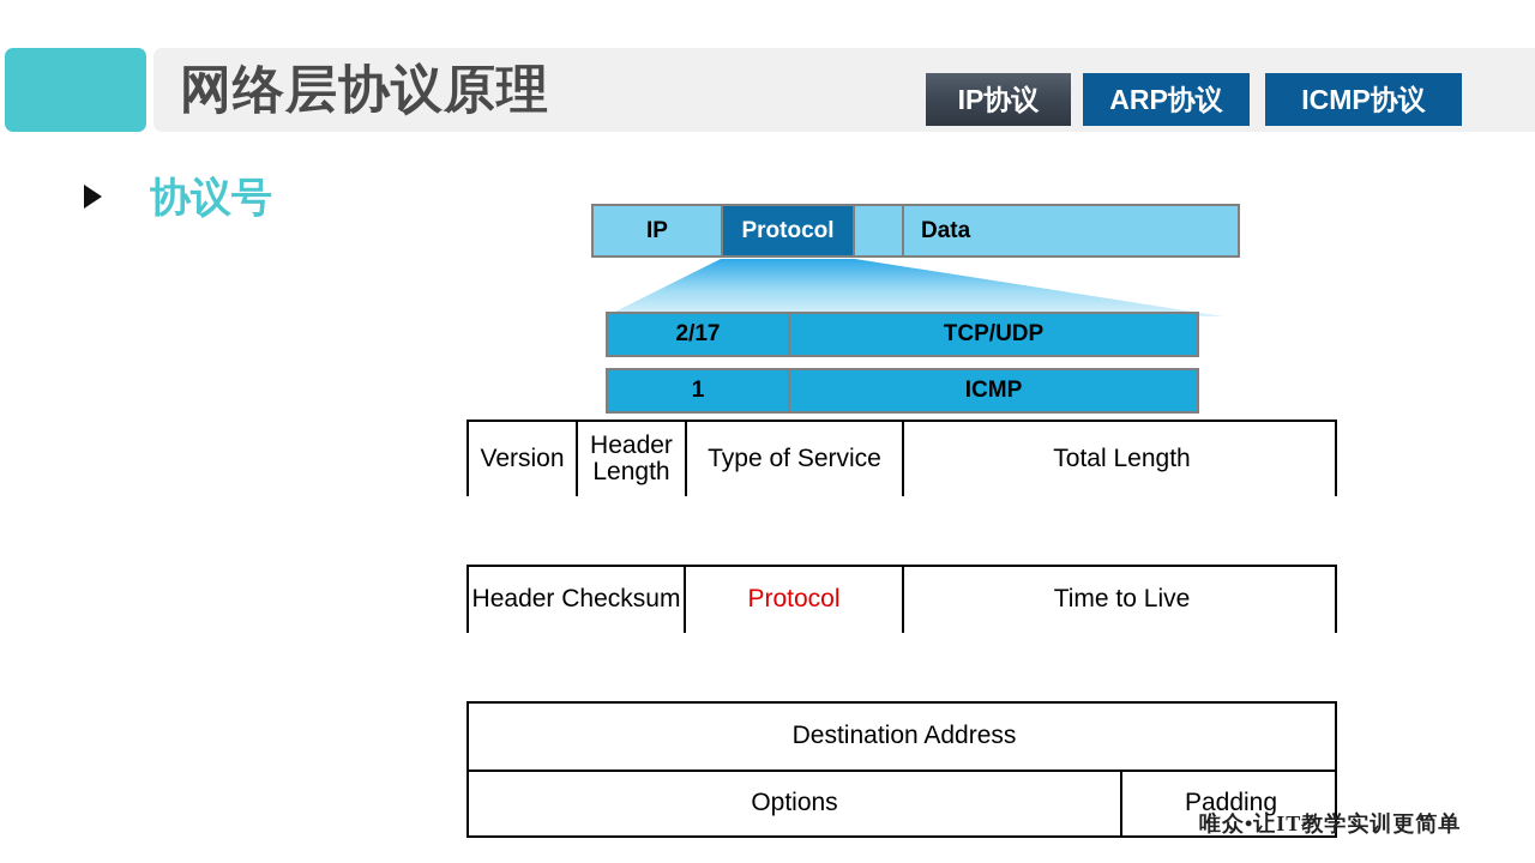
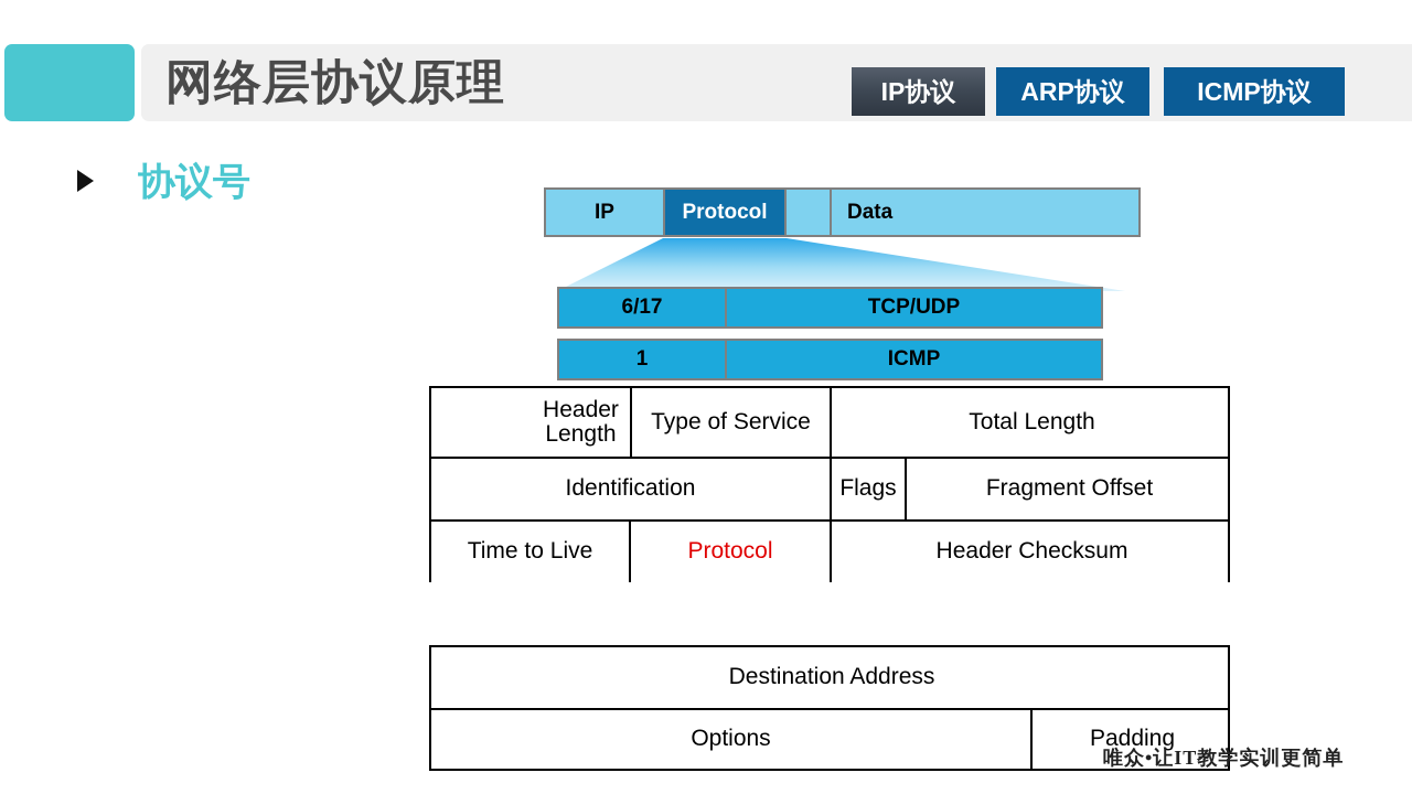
  网络层协议原理
  IP协议
  ARP协议
  ICMP协议
  协议号
  IP
  Protocol
  Data
- 2/17
+ 6/17
  TCP/UDP
  1
  ICMP
- Version
  Header
  Length
  Type of Service
  Total Length
+ Identification
+ Flags
+ Fragment Offset
- Header Checksum
+ Time to Live
  Protocol
- Time to Live
+ Header Checksum
  Destination Address
  Options
  Padding
  唯众•让IT教学实训更简单
